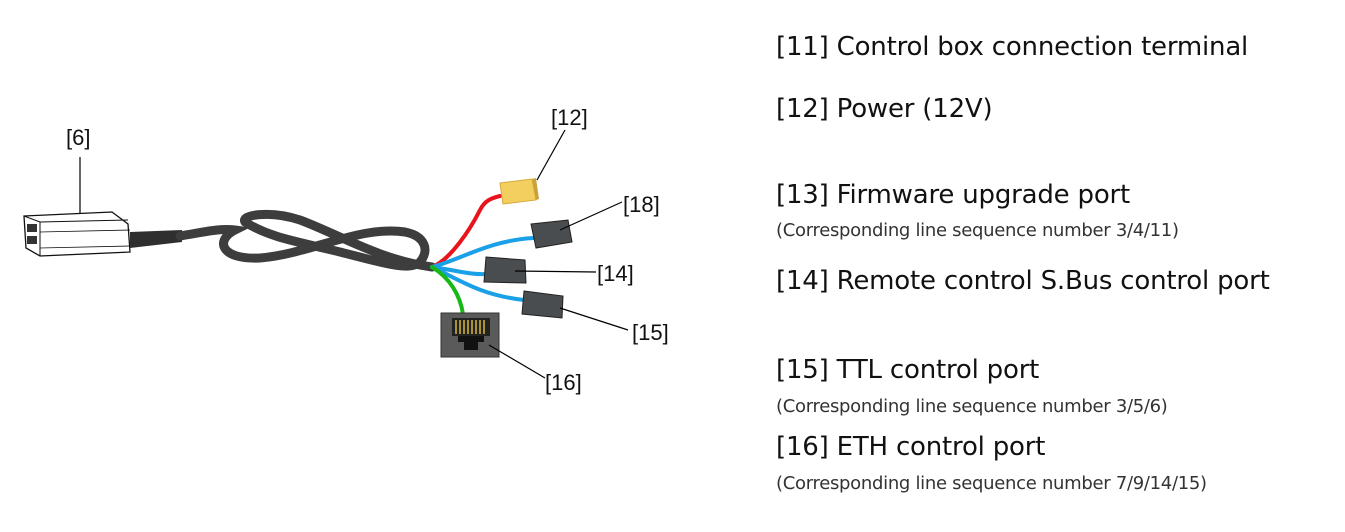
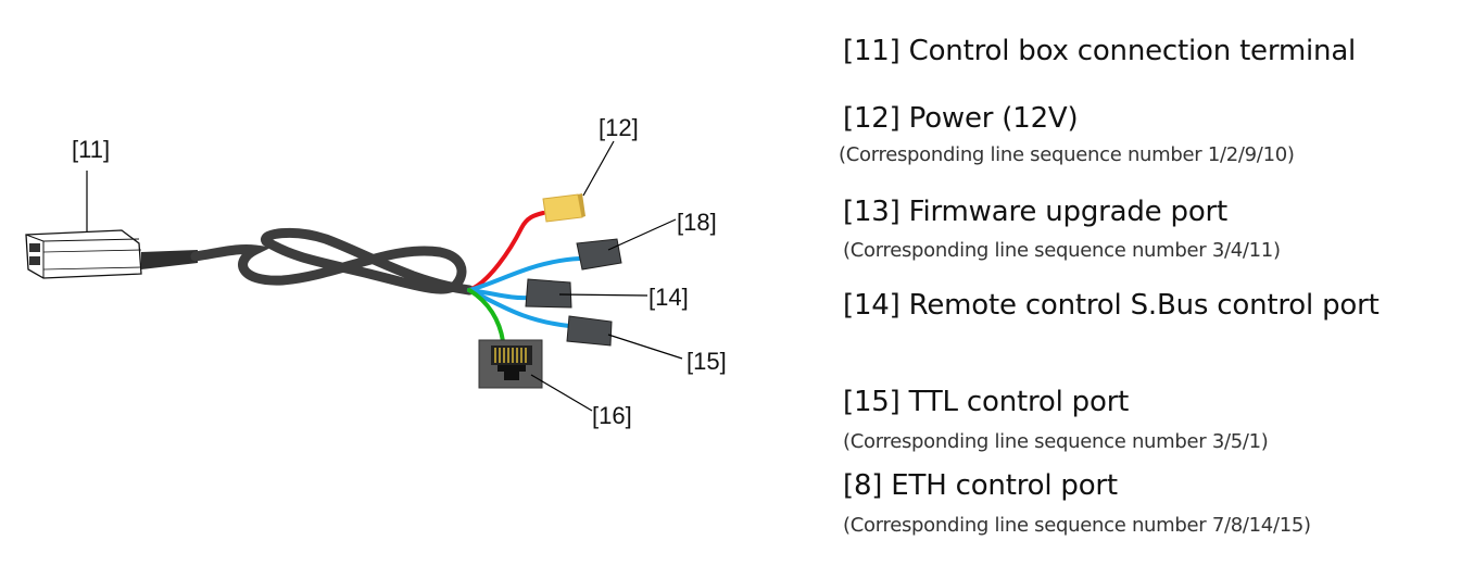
- [6]
+ [11]
  [12]
  [18]
  [14]
  [15]
  [16]
  [11] Control box connection terminal
  [12] Power (12V)
+ (Corresponding line sequence number 1/2/9/10)
  [13] Firmware upgrade port
  (Corresponding line sequence number 3/4/11)
  [14] Remote control S.Bus control port
  [15] TTL control port
- (Corresponding line sequence number 3/5/6)
+ (Corresponding line sequence number 3/5/1)
- [16] ETH control port
+ [8] ETH control port
- (Corresponding line sequence number 7/9/14/15)
+ (Corresponding line sequence number 7/8/14/15)
